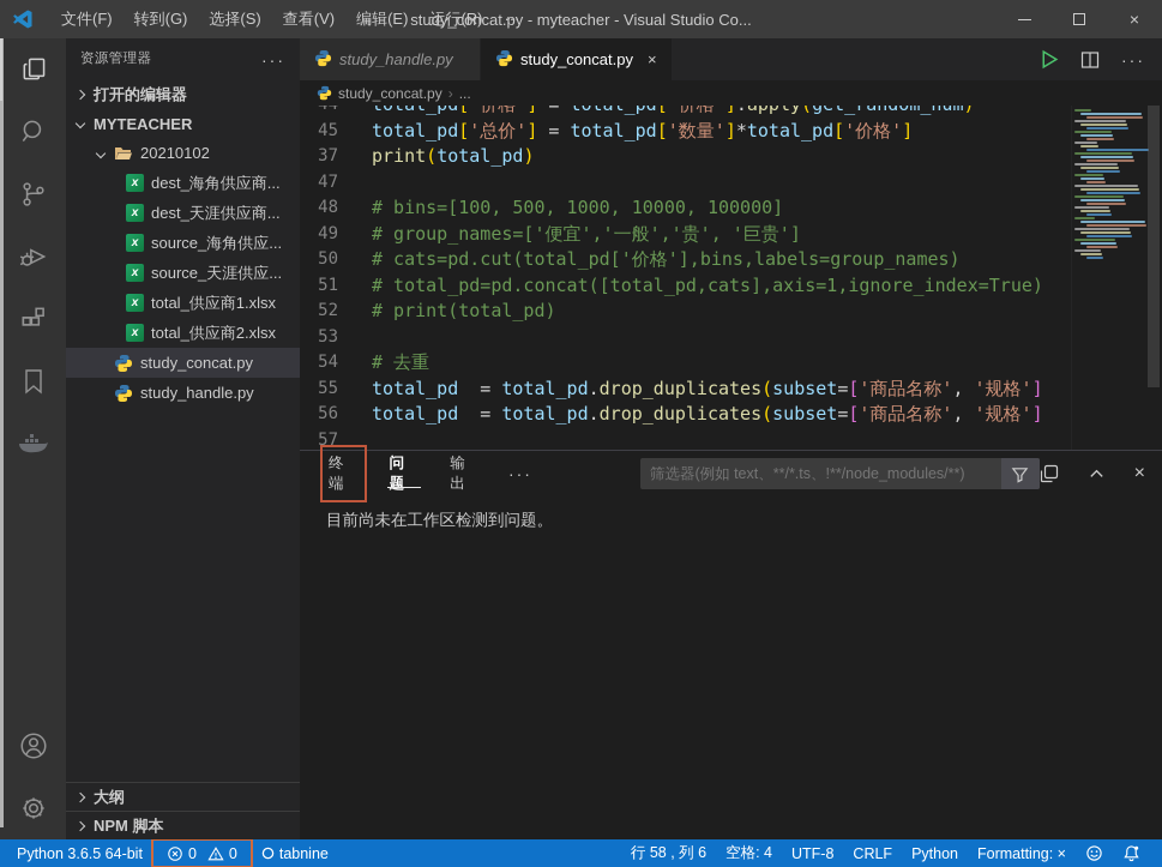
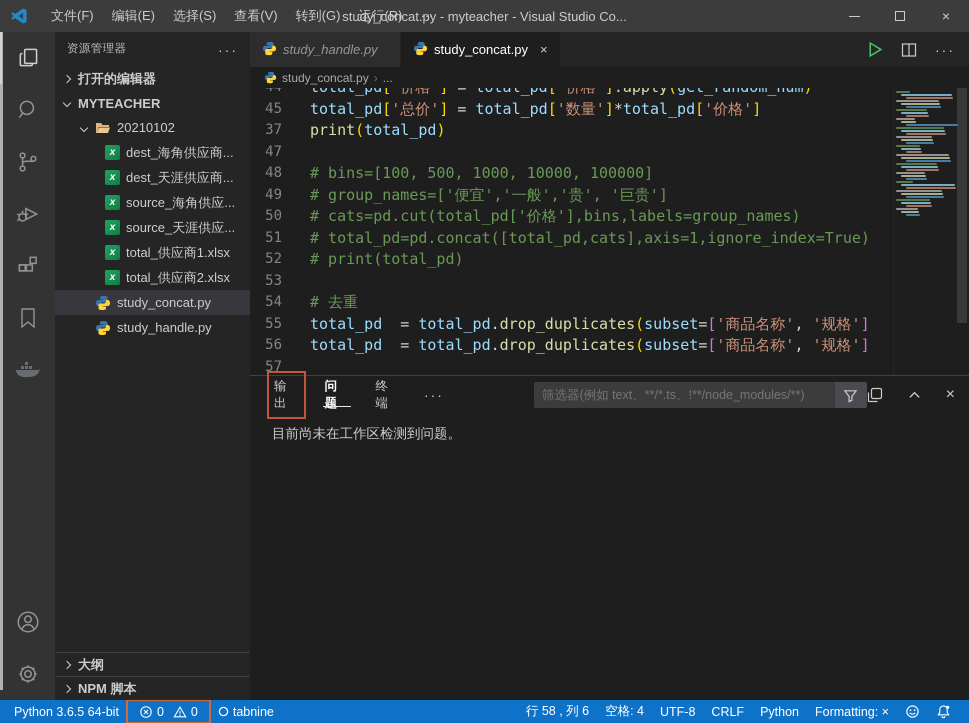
  文件(F)
- 转到(G)
+ 编辑(E)
  选择(S)
  查看(V)
- 编辑(E)
+ 转到(G)
  运行(R)
  ···
  study_concat.py - myteacher - Visual Studio Co...
  ×
  资源管理器
  ···
  打开的编辑器
  MYTEACHER
  20210102
  x
  dest_海角供应商...
  x
  dest_天涯供应商...
  x
  source_海角供应...
  x
  source_天涯供应...
  x
  total_供应商1.xlsx
  x
  total_供应商2.xlsx
  study_concat.py
  study_handle.py
  大纲
  NPM 脚本
  study_handle.py
  study_concat.py
  ×
  ···
  study_concat.py
  ›
  ...
  45
  total_pd['总价'] = total_pd['数量']*total_pd['价格']
  37
  print(total_pd)
  47
  48
  # bins=[100, 500, 1000, 10000, 100000]
  49
  # group_names=['便宜','一般','贵', '巨贵']
  50
  # cats=pd.cut(total_pd['价格'],bins,labels=group_names)
  51
  # total_pd=pd.concat([total_pd,cats],axis=1,ignore_index=True)
  52
  # print(total_pd)
  53
  54
  # 去重
  55
  total_pd = total_pd.drop_duplicates(subset=['商品名称', '规格']
  56
  total_pd = total_pd.drop_duplicates(subset=['商品名称', '规格']
  57
- 终端
+ 输出
  问题
- 输出
+ 终端
  ···
  筛选器(例如 text、**/*.ts、!**/node_modules/**)
  ×
  目前尚未在工作区检测到问题。
  Python 3.6.5 64-bit
  0
  0
  tabnine
  行 58 , 列 6
  空格: 4
  UTF-8
  CRLF
  Python
  Formatting: ×
